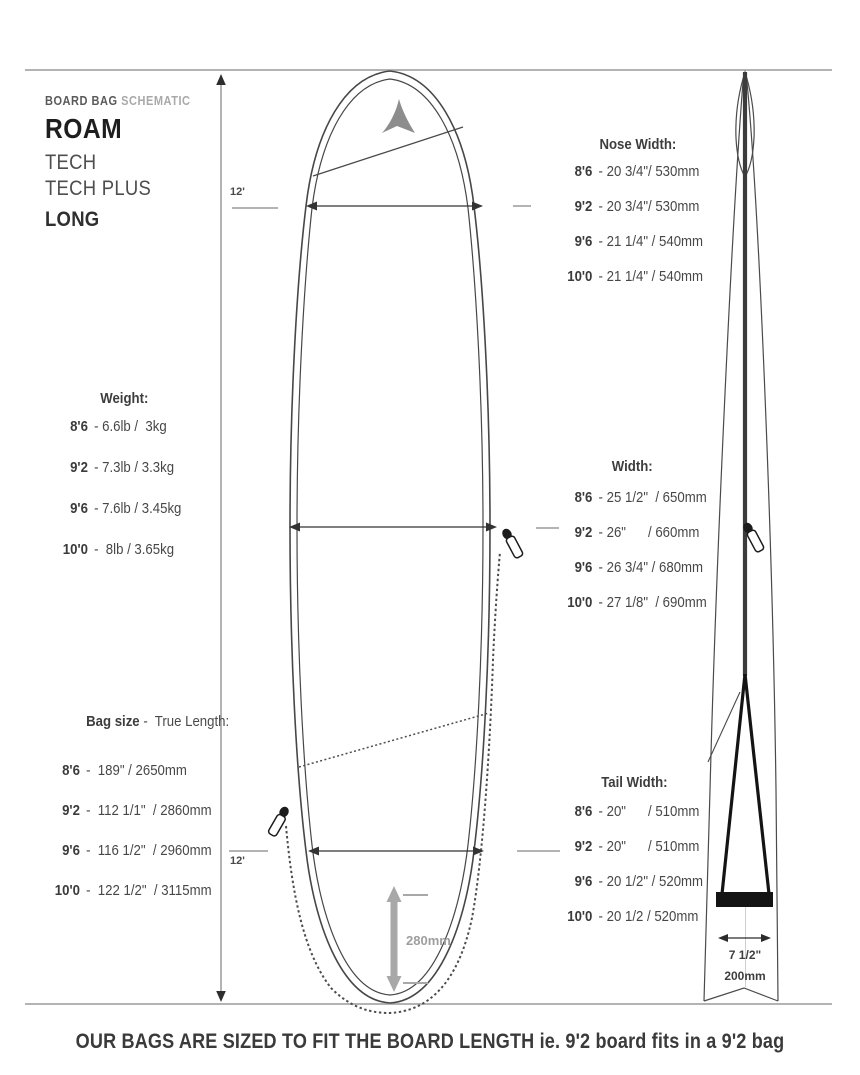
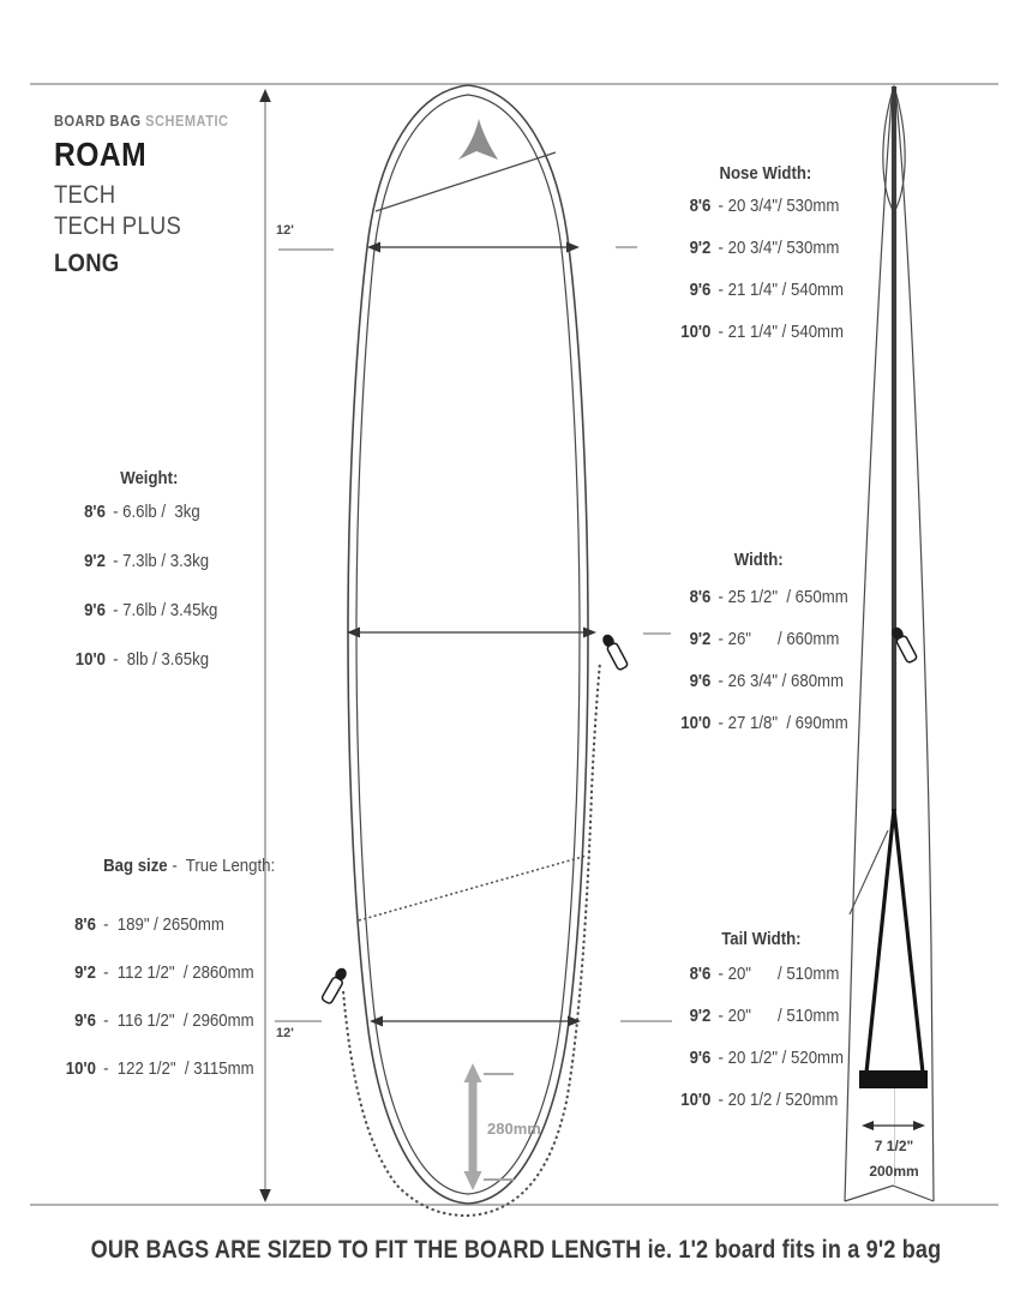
  BOARD BAG SCHEMATIC
  ROAM
  TECH
  TECH PLUS
  LONG
  Weight:
  8'6
  - 6.6lb / 3kg
  9'2
  - 7.3lb / 3.3kg
  9'6
  - 7.6lb / 3.45kg
  10'0
  - 8lb / 3.65kg
  Bag size - True Length:
  8'6
  - 189" / 2650mm
  9'2
- - 112 1/1" / 2860mm
+ - 112 1/2" / 2860mm
  9'6
  - 116 1/2" / 2960mm
  10'0
  - 122 1/2" / 3115mm
  Nose Width:
  8'6
  - 20 3/4"/ 530mm
  9'2
  - 20 3/4"/ 530mm
  9'6
  - 21 1/4" / 540mm
  10'0
  - 21 1/4" / 540mm
  Width:
  8'6
  - 25 1/2" / 650mm
  9'2
  - 26" / 660mm
  9'6
  - 26 3/4" / 680mm
  10'0
  - 27 1/8" / 690mm
  Tail Width:
  8'6
  - 20" / 510mm
  9'2
  - 20" / 510mm
  9'6
  - 20 1/2" / 520mm
  10'0
  - 20 1/2 / 520mm
  12'
  12'
  280mm
  7 1/2"
  200mm
- OUR BAGS ARE SIZED TO FIT THE BOARD LENGTH ie. 9'2 board fits in a 9'2 bag
+ OUR BAGS ARE SIZED TO FIT THE BOARD LENGTH ie. 1'2 board fits in a 9'2 bag
